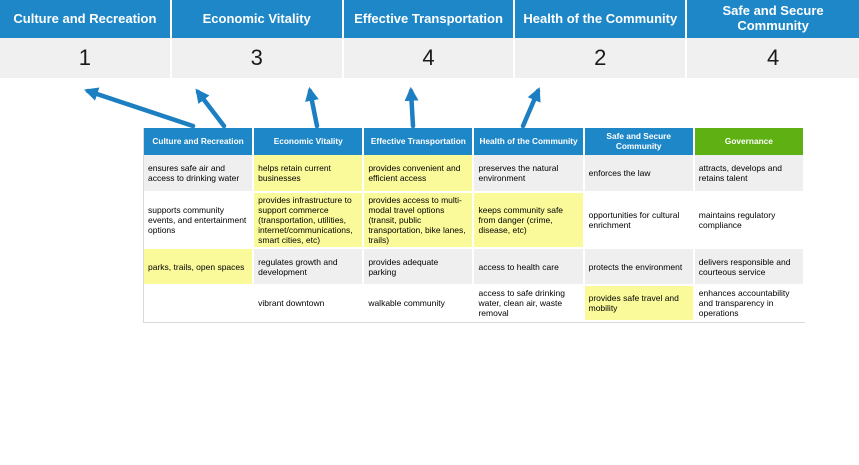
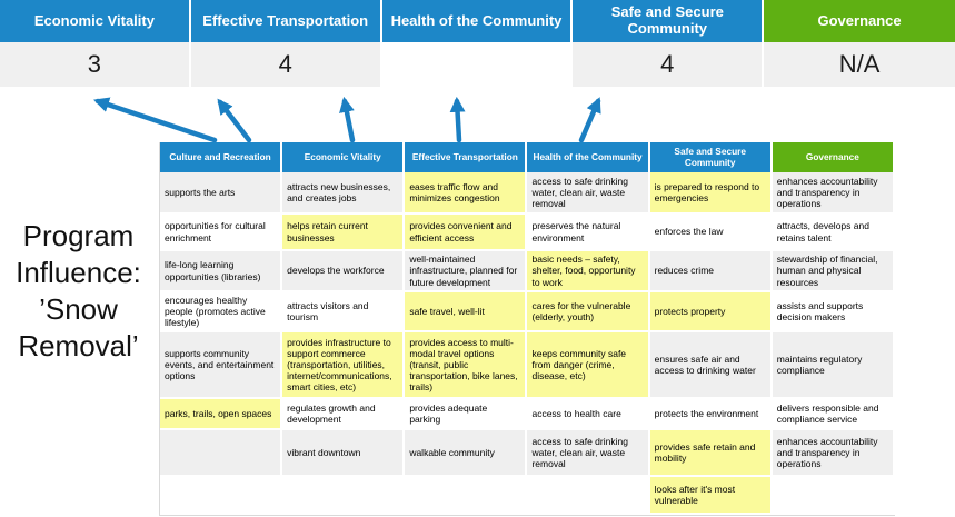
- Culture and Recreation
- 1
  Economic Vitality
  3
  Effective Transportation
  4
  Health of the Community
- 2
  Safe and Secure Community
  4
+ Governance
+ N/A
+ Program
+ Influence:
+ ’Snow
+ Removal’
  Culture and Recreation	Economic Vitality	Effective Transportation	Health of the Community	Safe and Secure Community	Governance
+ supports the arts	attracts new businesses, and creates jobs	eases traffic flow and minimizes congestion	access to safe drinking water, clean air, waste removal	is prepared to respond to emergencies	enhances accountability and transparency in operations
- ensures safe air and access to drinking water	helps retain current businesses	provides convenient and efficient access	preserves the natural environment	enforces the law	attracts, develops and retains talent
+ opportunities for cultural enrichment	helps retain current businesses	provides convenient and efficient access	preserves the natural environment	enforces the law	attracts, develops and retains talent
+ life-long learning opportunities (libraries)	develops the workforce	well-maintained infrastructure, planned for future development	basic needs – safety, shelter, food, opportunity to work	reduces crime	stewardship of financial, human and physical resources
+ encourages healthy people (promotes active lifestyle)	attracts visitors and tourism	safe travel, well-lit	cares for the vulnerable (elderly, youth)	protects property	assists and supports decision makers
- supports community events, and entertainment options	provides infrastructure to support commerce (transportation, utilities, internet/communications, smart cities, etc)	provides access to multi-modal travel options (transit, public transportation, bike lanes, trails)	keeps community safe from danger (crime, disease, etc)	opportunities for cultural enrichment	maintains regulatory compliance
+ supports community events, and entertainment options	provides infrastructure to support commerce (transportation, utilities, internet/communications, smart cities, etc)	provides access to multi-modal travel options (transit, public transportation, bike lanes, trails)	keeps community safe from danger (crime, disease, etc)	ensures safe air and access to drinking water	maintains regulatory compliance
- parks, trails, open spaces	regulates growth and development	provides adequate parking	access to health care	protects the environment	delivers responsible and courteous service
+ parks, trails, open spaces	regulates growth and development	provides adequate parking	access to health care	protects the environment	delivers responsible and compliance service
- 	vibrant downtown	walkable community	access to safe drinking water, clean air, waste removal	provides safe travel and mobility	enhances accountability and transparency in operations
+ 	vibrant downtown	walkable community	access to safe drinking water, clean air, waste removal	provides safe retain and mobility	enhances accountability and transparency in operations
+ 				looks after it's most vulnerable
